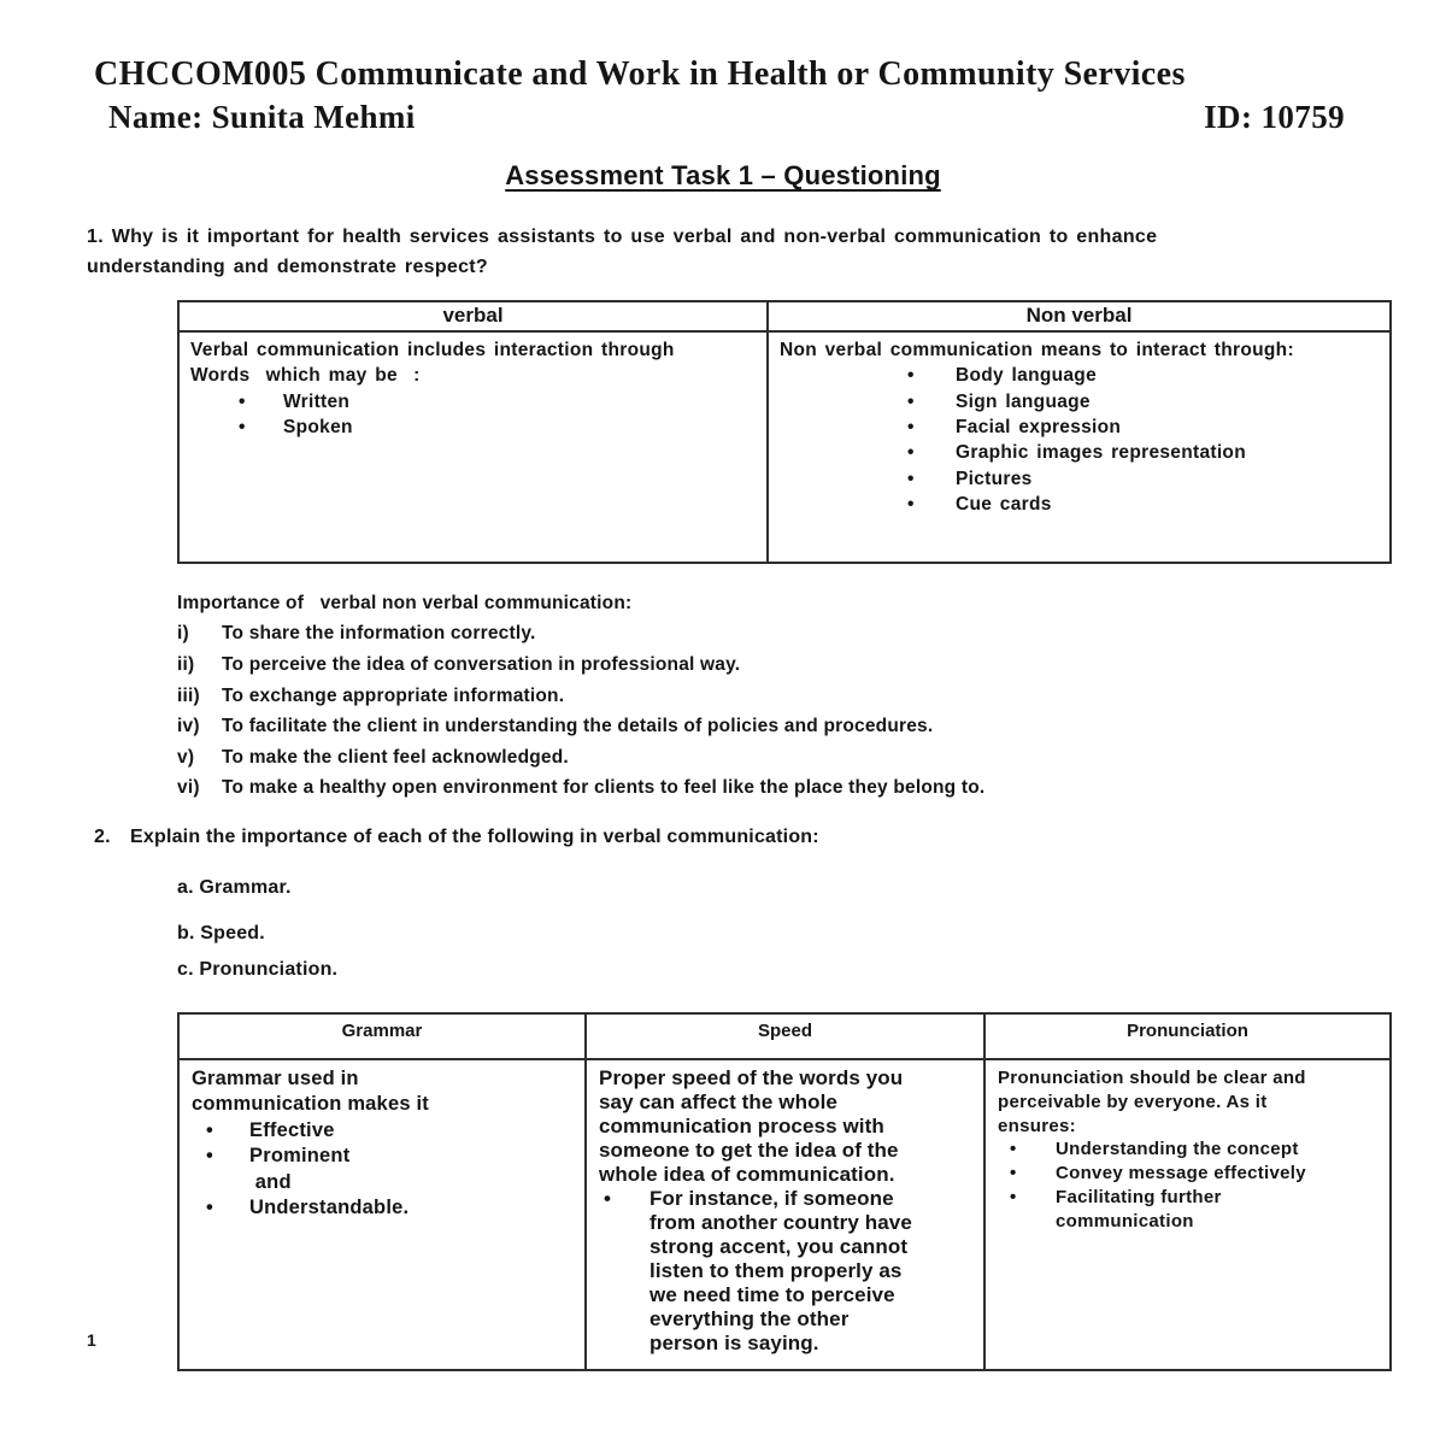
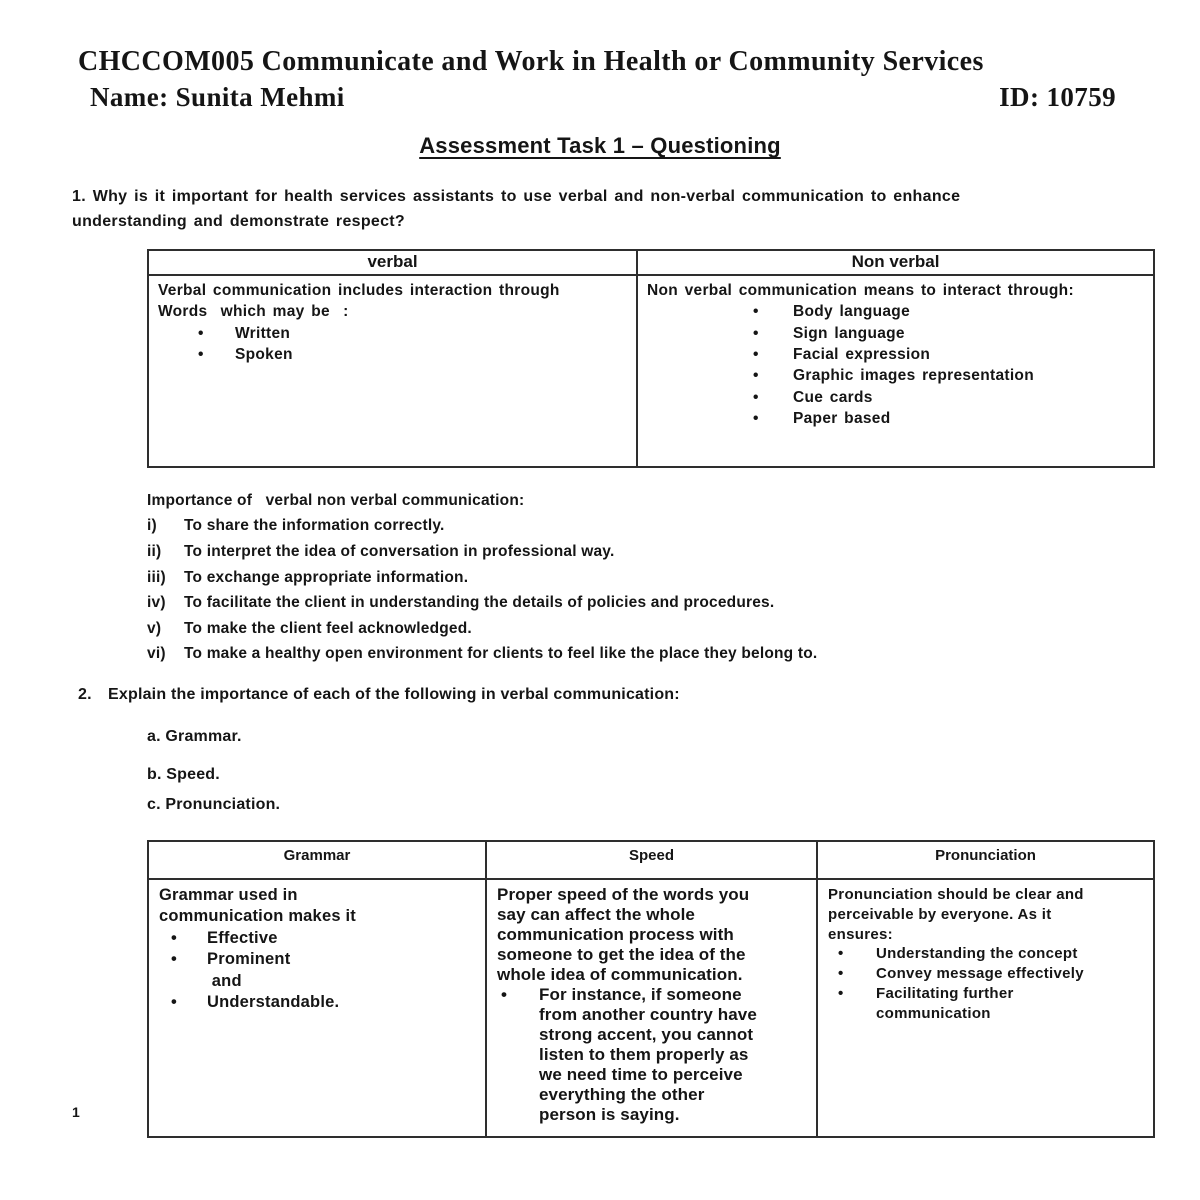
  CHCCOM005 Communicate and Work in Health or Community Services
  Name: Sunita Mehmi
  ID: 10759
  Assessment Task 1 – Questioning
  1. Why is it important for health services assistants to use verbal and non-verbal communication to enhance
  understanding and demonstrate respect?
  verbal
  Non verbal
  Verbal communication includes interaction through
  Words which may be :
  Written
  Spoken
  Non verbal communication means to interact through:
  Body language
  Sign language
  Facial expression
  Graphic images representation
- Pictures
  Cue cards
+ Paper based
  Importance of verbal non verbal communication:
  i)
  To share the information correctly.
  ii)
- To perceive the idea of conversation in professional way.
+ To interpret the idea of conversation in professional way.
  iii)
  To exchange appropriate information.
  iv)
  To facilitate the client in understanding the details of policies and procedures.
  v)
  To make the client feel acknowledged.
  vi)
  To make a healthy open environment for clients to feel like the place they belong to.
  2.
  Explain the importance of each of the following in verbal communication:
  a. Grammar.
  b. Speed.
  c. Pronunciation.
  Grammar
  Speed
  Pronunciation
  Grammar used in
  communication makes it
  Effective
  Prominent
  and
  Understandable.
  Proper speed of the words you
  say can affect the whole
  communication process with
  someone to get the idea of the
  whole idea of communication.
  For instance, if someone
  from another country have
  strong accent, you cannot
  listen to them properly as
  we need time to perceive
  everything the other
  person is saying.
  Pronunciation should be clear and
  perceivable by everyone. As it
  ensures:
  Understanding the concept
  Convey message effectively
  Facilitating further
  communication
  1
